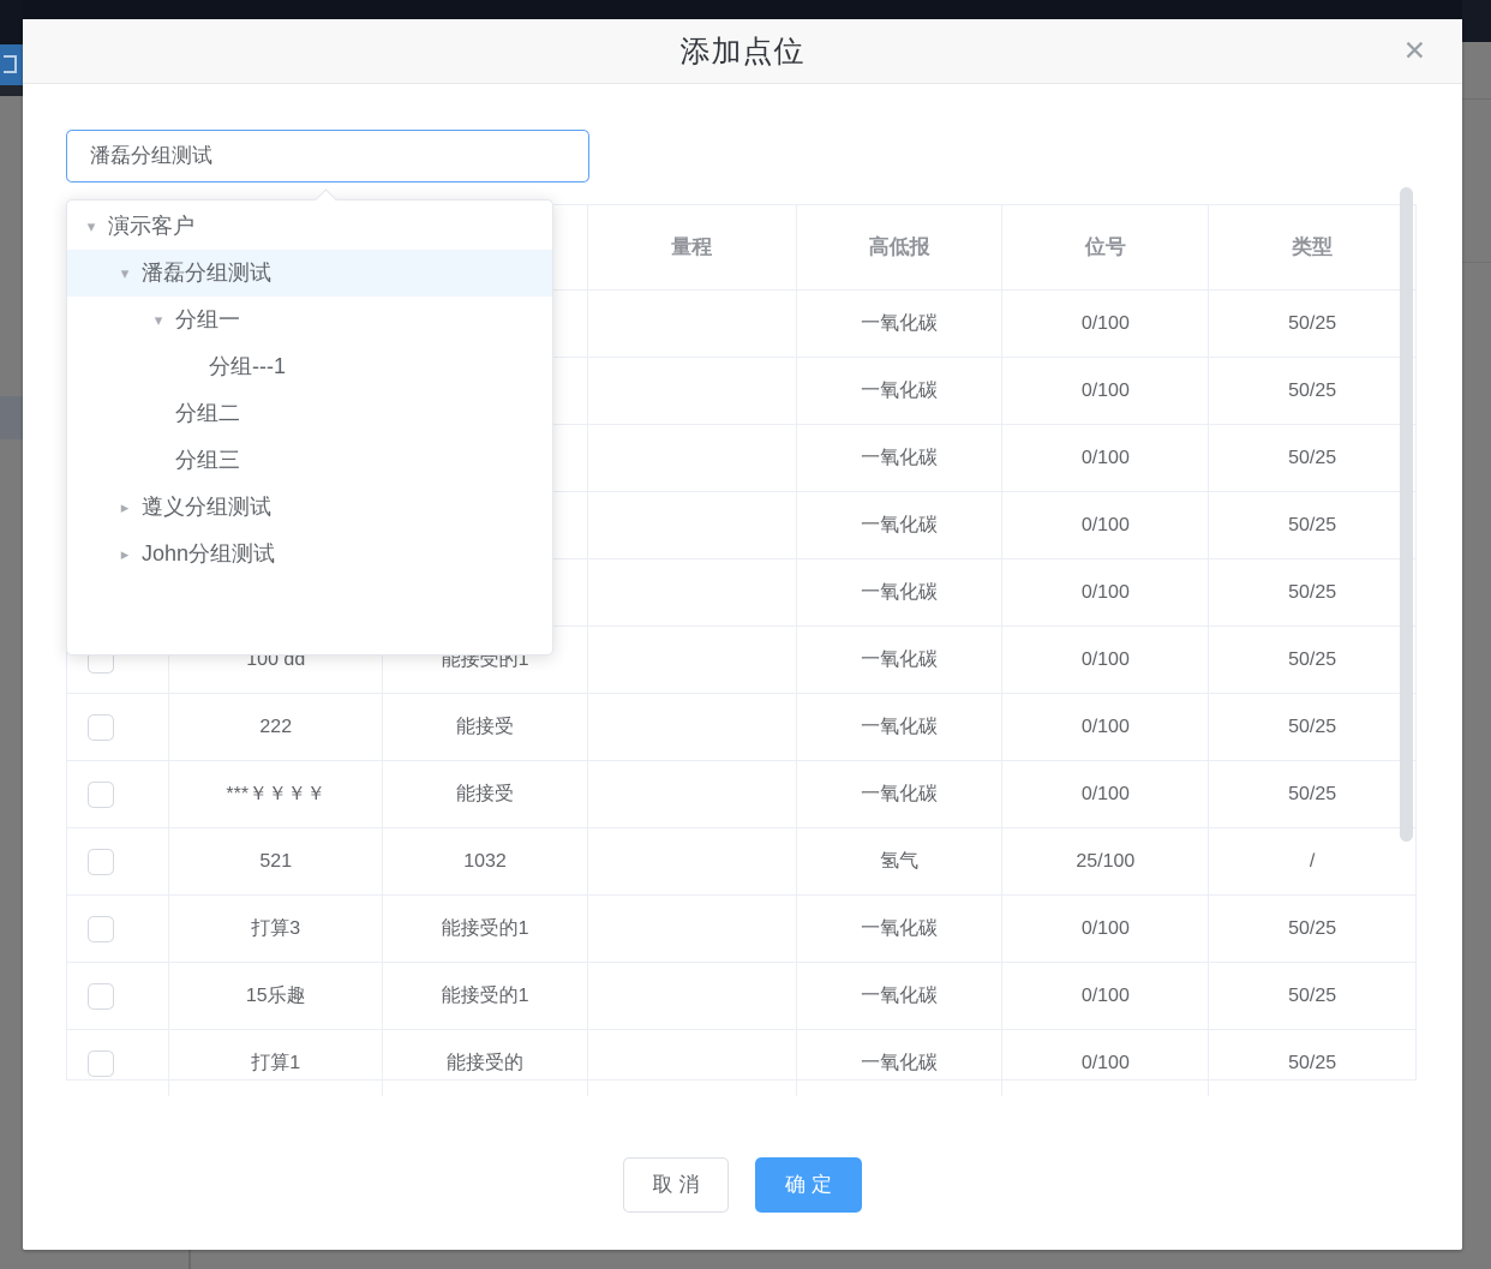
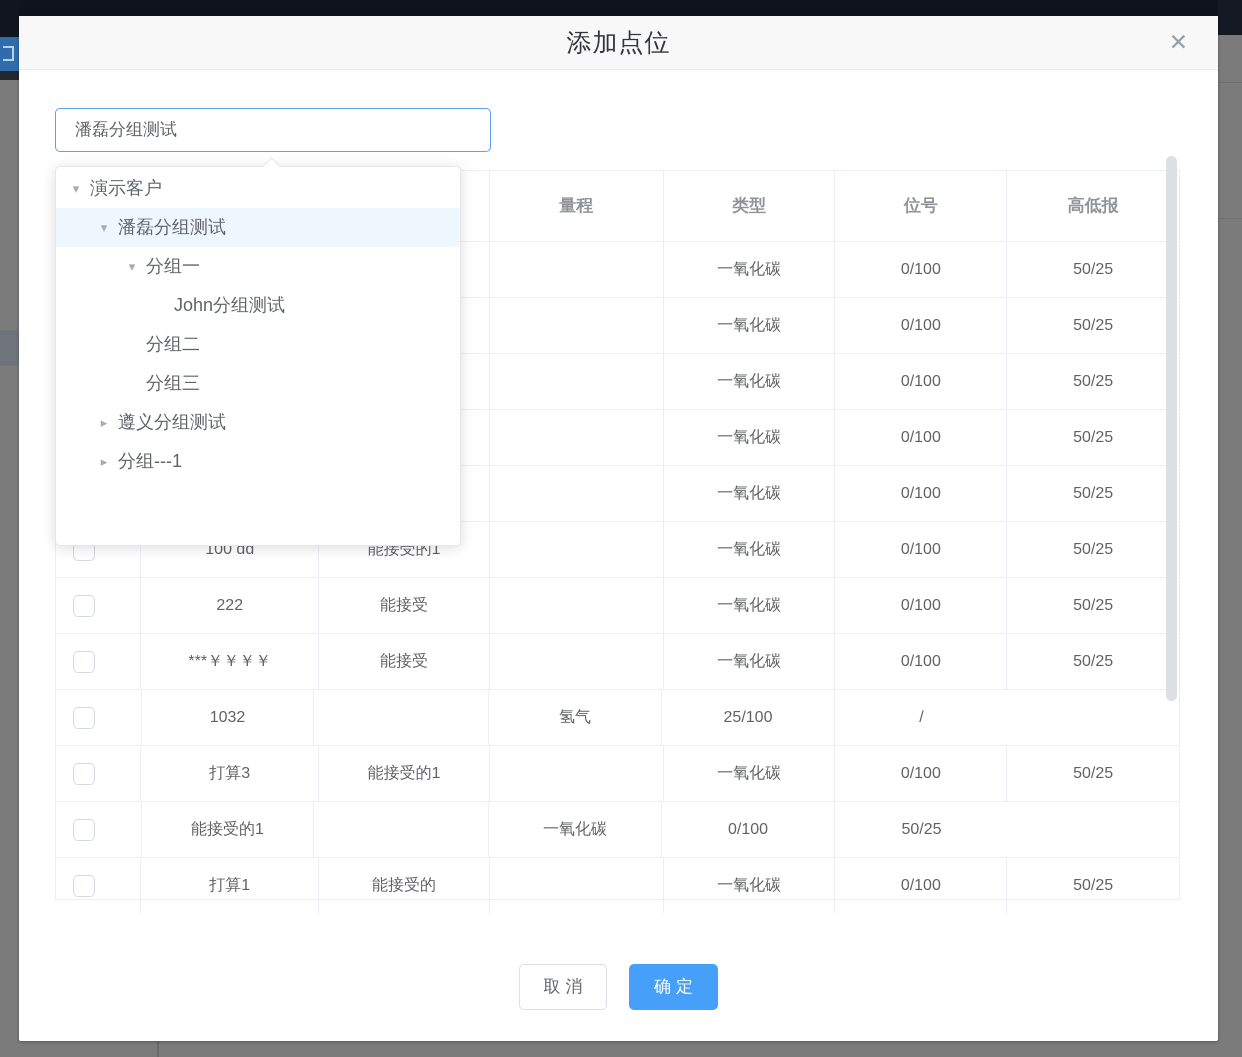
  添加点位
  ✕
  潘磊分组测试
  量程
- 高低报
+ 类型
  位号
- 类型
+ 高低报
  一氧化碳
  0/100
  50/25
  一氧化碳
  0/100
  50/25
  一氧化碳
  0/100
  50/25
  一氧化碳
  0/100
  50/25
  一氧化碳
  0/100
  50/25
  100 dd
  能接受的1
  一氧化碳
  0/100
  50/25
  222
  能接受
  一氧化碳
  0/100
  50/25
  ***￥￥￥￥
  能接受
  一氧化碳
  0/100
  50/25
- 521
  1032
  氢气
  25/100
  /
  打算3
  能接受的1
  一氧化碳
  0/100
  50/25
- 15乐趣
  能接受的1
  一氧化碳
  0/100
  50/25
  打算1
  能接受的
  一氧化碳
  0/100
  50/25
  ▾
  演示客户
  ▾
  潘磊分组测试
  ▾
  分组一
- 分组---1
+ John分组测试
  分组二
  分组三
  ▸
  遵义分组测试
  ▸
- John分组测试
+ 分组---1
  取消
  确定
